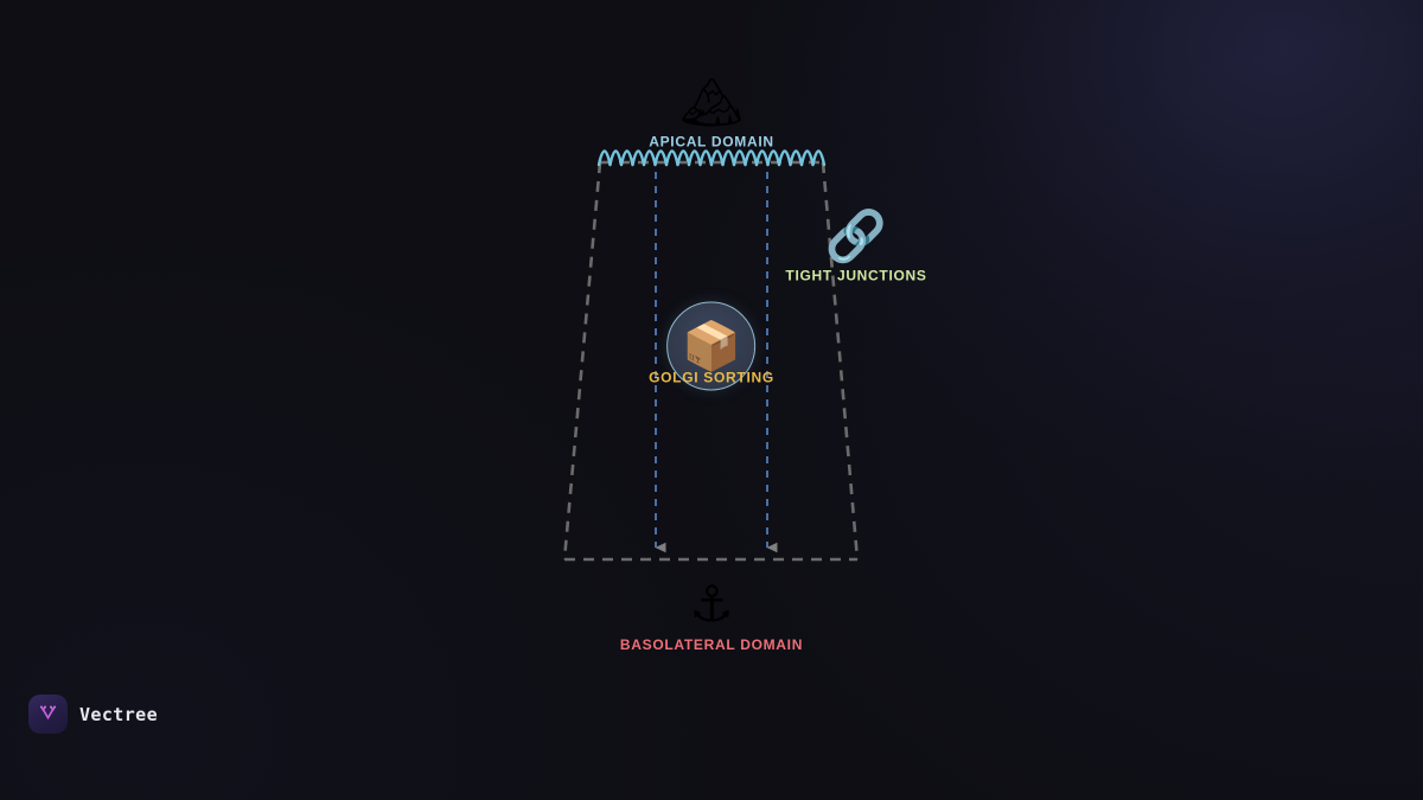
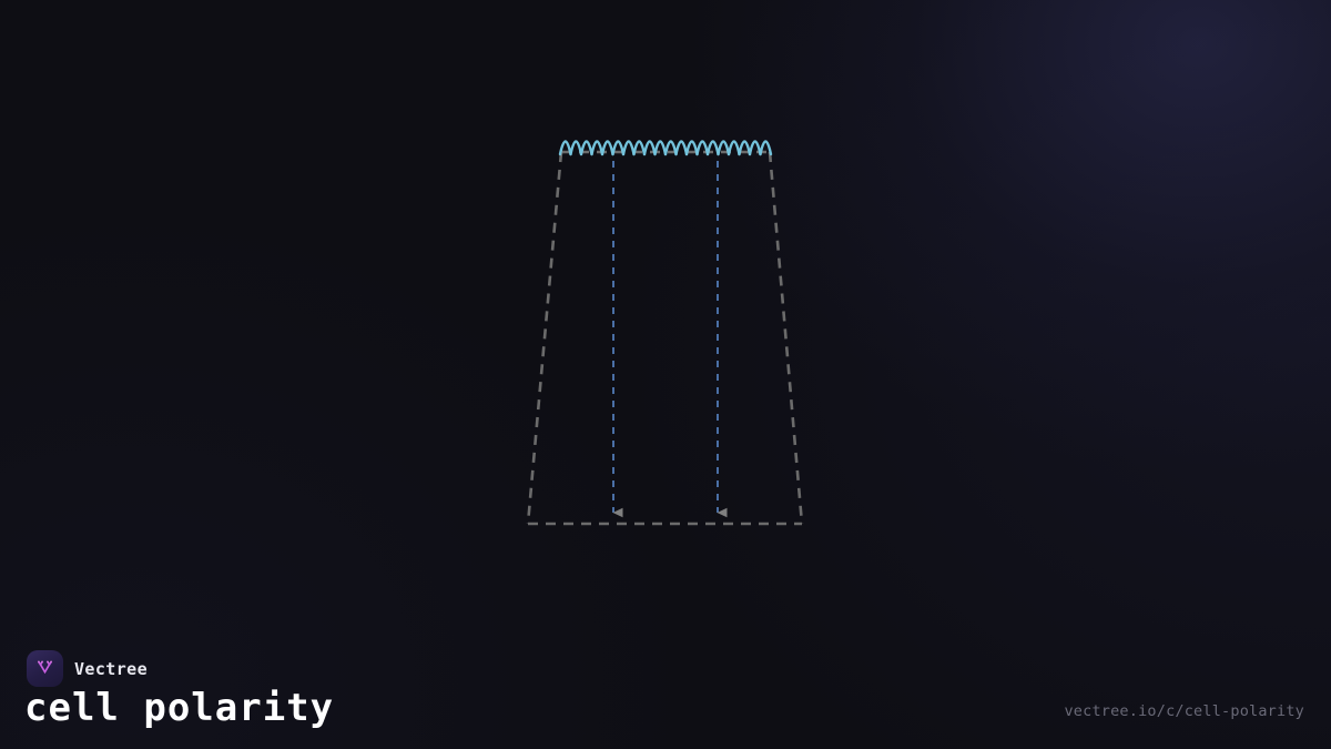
- APICAL DOMAIN
- 🔗
- TIGHT JUNCTIONS
- 📦
- GOLGI SORTING
- BASOLATERAL DOMAIN
  Vectree
+ cell polarity
+ vectree.io/c/cell-polarity
